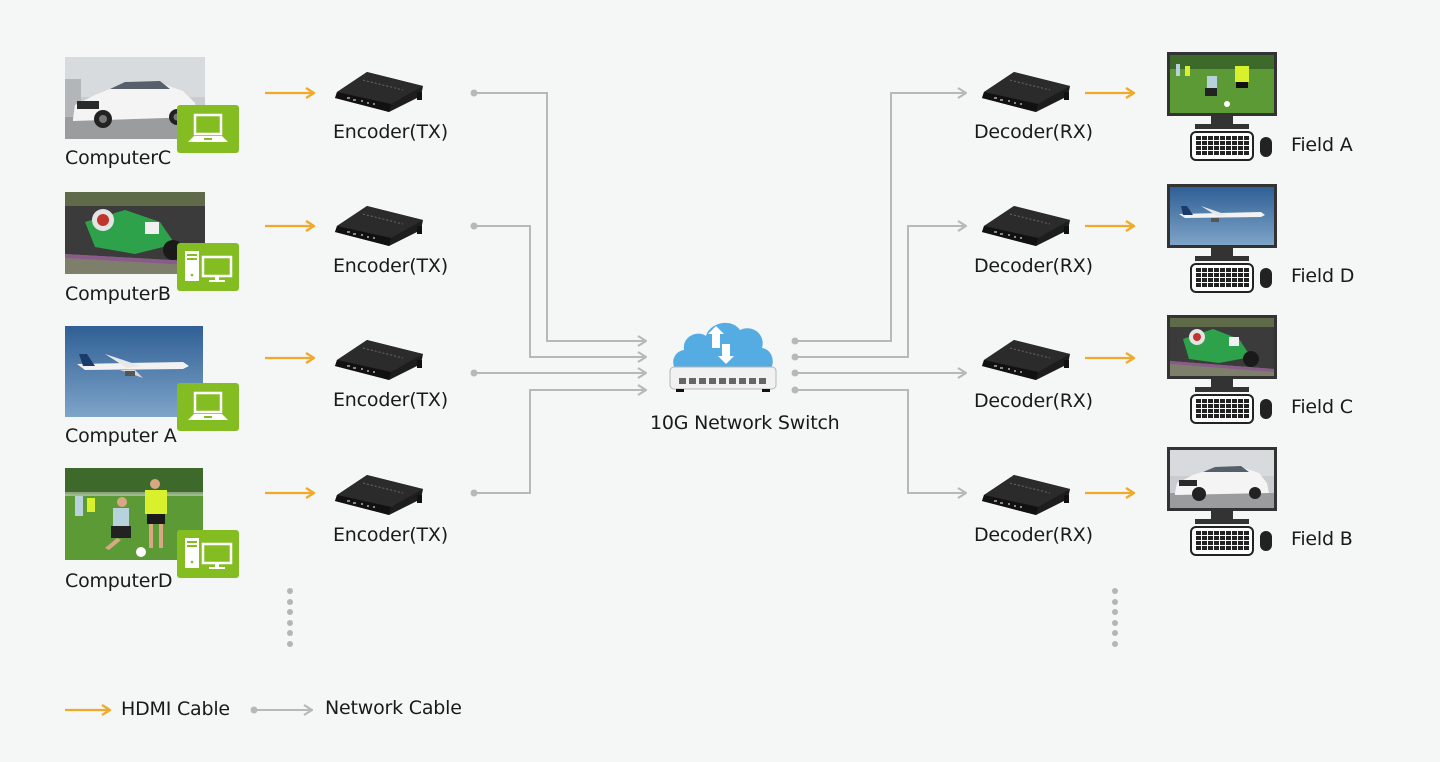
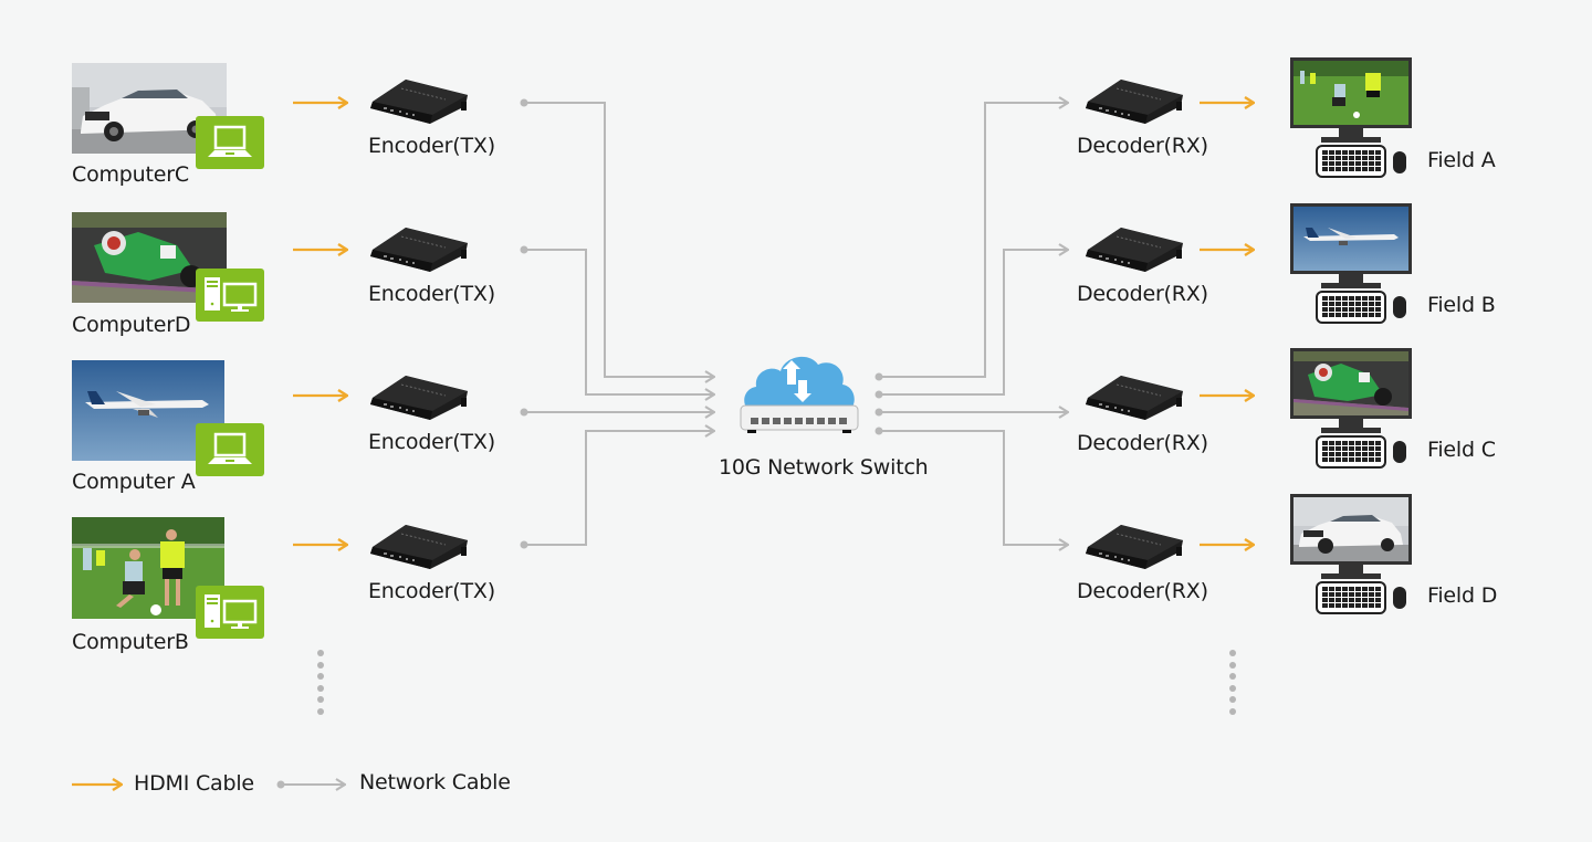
  ComputerC
- ComputerB
+ ComputerD
  Computer A
- ComputerD
+ ComputerB
  Encoder(TX)
  Encoder(TX)
  Encoder(TX)
  Encoder(TX)
  10G Network Switch
  Decoder(RX)
  Decoder(RX)
  Decoder(RX)
  Decoder(RX)
  Field A
- Field D
+ Field B
  Field C
- Field B
+ Field D
  HDMI Cable
  Network Cable
